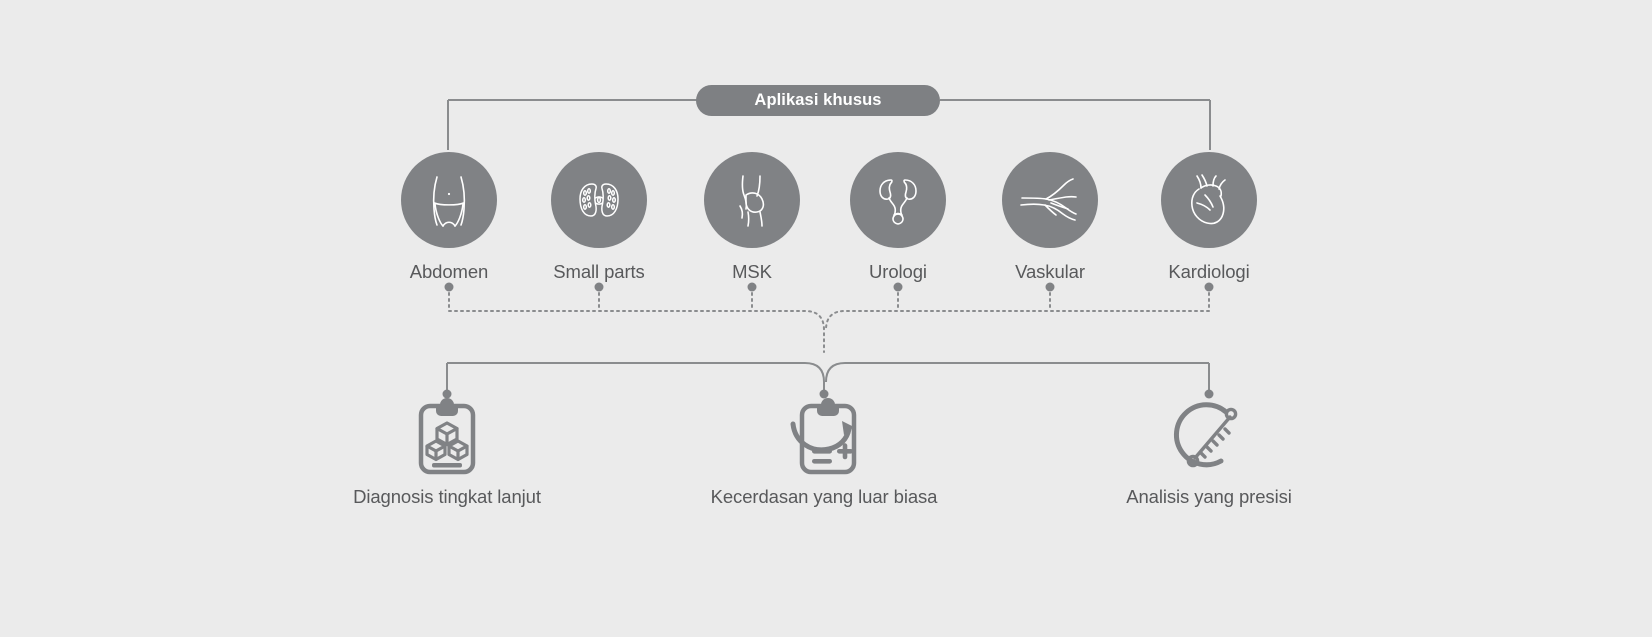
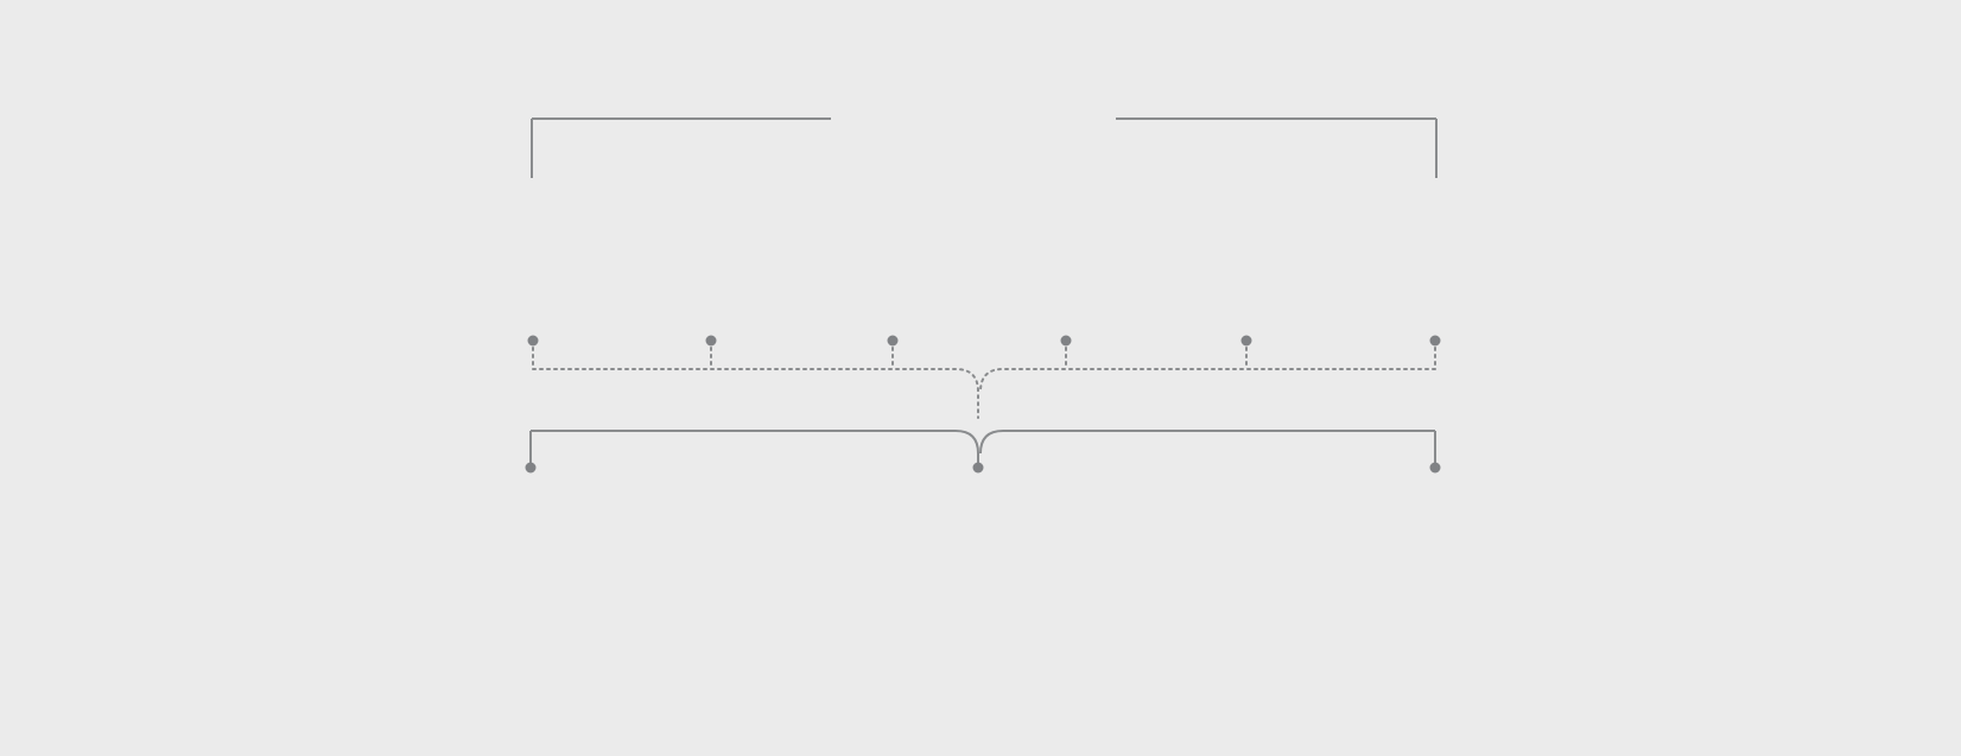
- Aplikasi khusus
- Abdomen
- Small parts
- MSK
- Urologi
- Vaskular
- Kardiologi
- Diagnosis tingkat lanjut
- Kecerdasan yang luar biasa
- Analisis yang presisi
